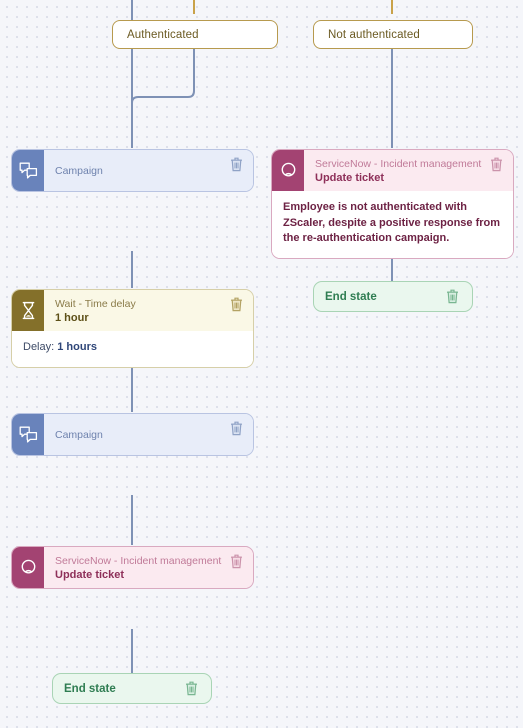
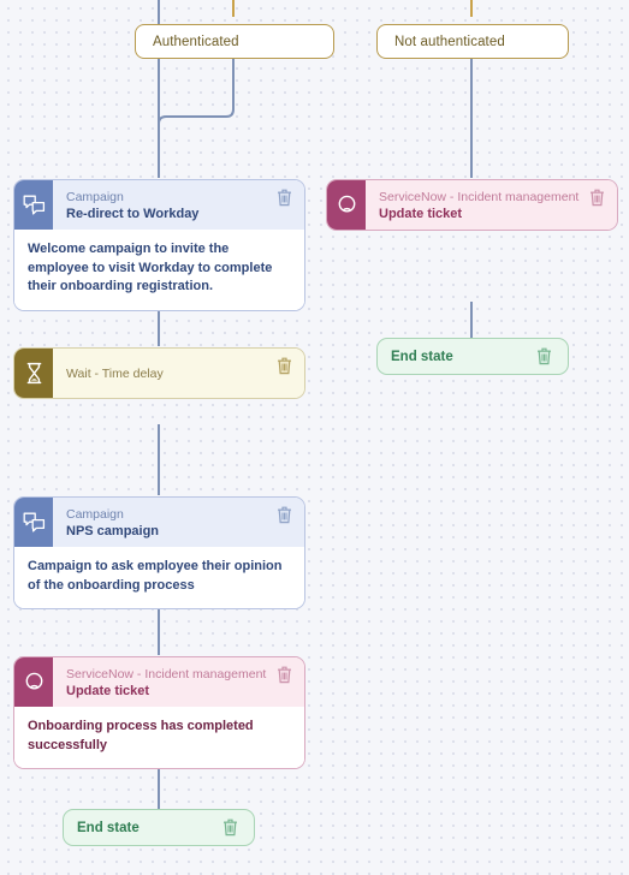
  Authenticated
  Not authenticated
  Campaign
+ Re-direct to Workday
+ Welcome campaign to invite the employee to visit Workday to complete their onboarding registration.
  ServiceNow - Incident management
  Update ticket
- Employee is not authenticated with ZScaler, despite a positive response from the re-authentication campaign.
  End state
  Wait - Time delay
- 1 hour
- Delay: 1 hours
  Campaign
+ NPS campaign
+ Campaign to ask employee their opinion of the onboarding process
  ServiceNow - Incident management
  Update ticket
+ Onboarding process has completed successfully
  End state
